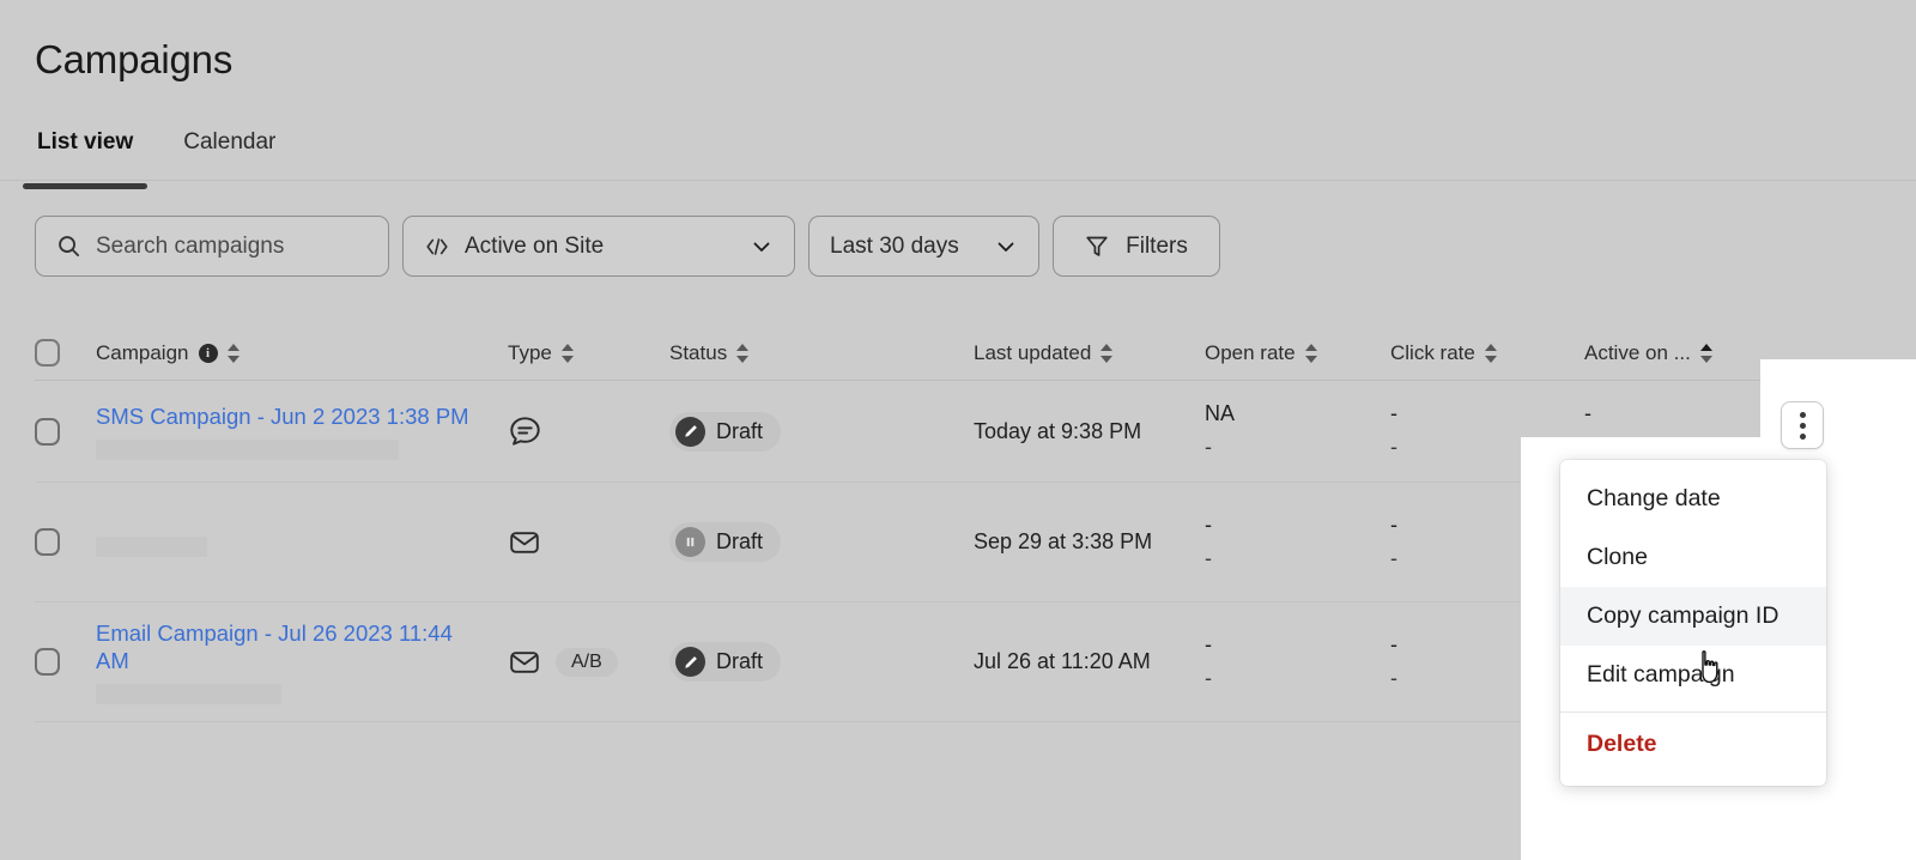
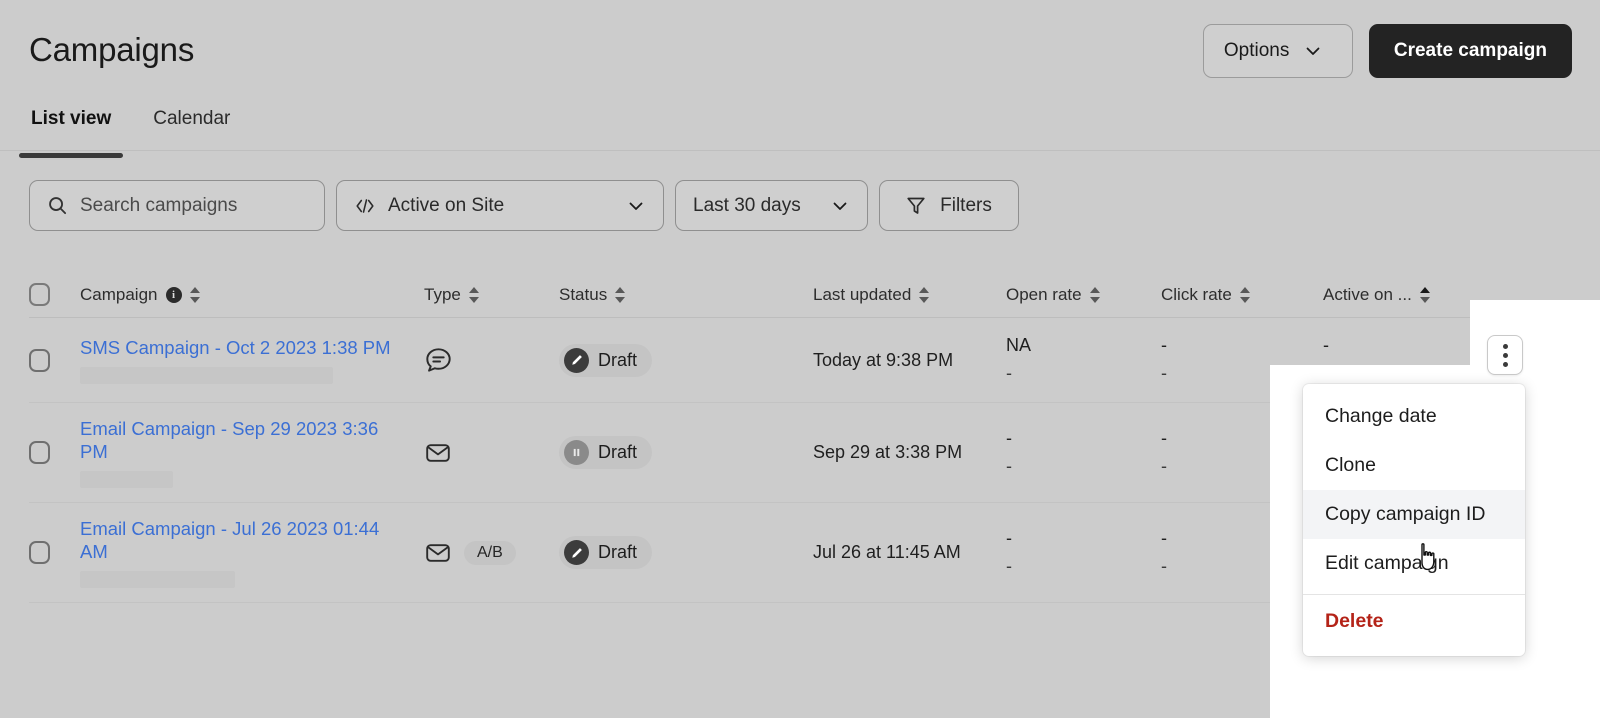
  Campaigns
+ Options
+ Create campaign
  List view
  Calendar
  Search campaigns
  Active on Site
  Last 30 days
  Filters
  Campaign
  i
  Type
  Status
  Last updated
  Open rate
  Click rate
  Active on ...
- SMS Campaign - Jun 2 2023 1:38 PM
+ SMS Campaign - Oct 2 2023 1:38 PM
  Draft
  Today at 9:38 PM
  NA
  -
  -
  -
  -
+ Email Campaign - Sep 29 2023 3:36 PM
  Draft
  Sep 29 at 3:38 PM
  -
  -
  -
  -
- Email Campaign - Jul 26 2023 11:44 AM
+ Email Campaign - Jul 26 2023 01:44 AM
  A/B
  Draft
- Jul 26 at 11:20 AM
+ Jul 26 at 11:45 AM
  -
  -
  -
  -
  Change date
  Clone
  Copy campaign ID
  Edit campan
  Delete
